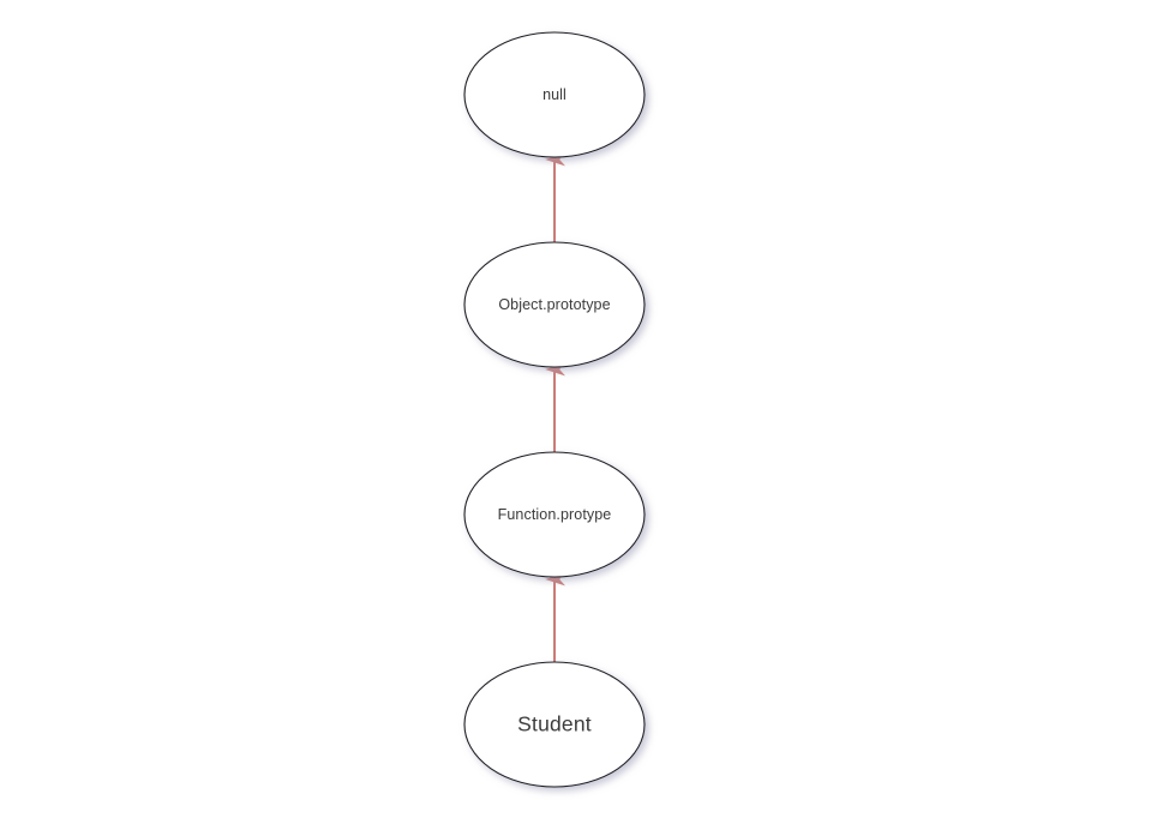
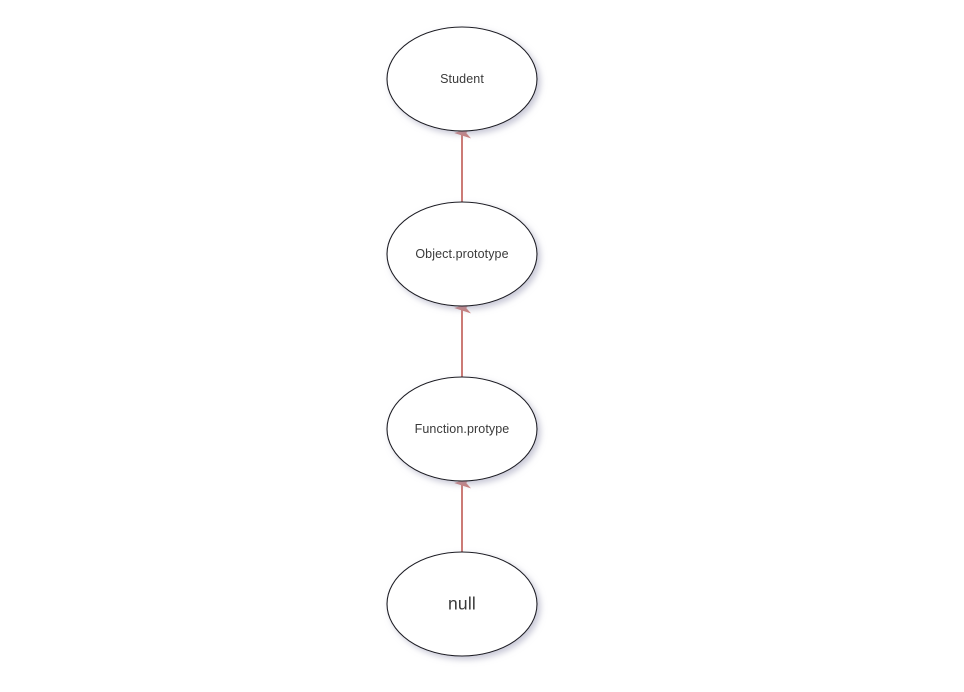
- null
+ Student
  Object.prototype
  Function.protype
- Student
+ null
